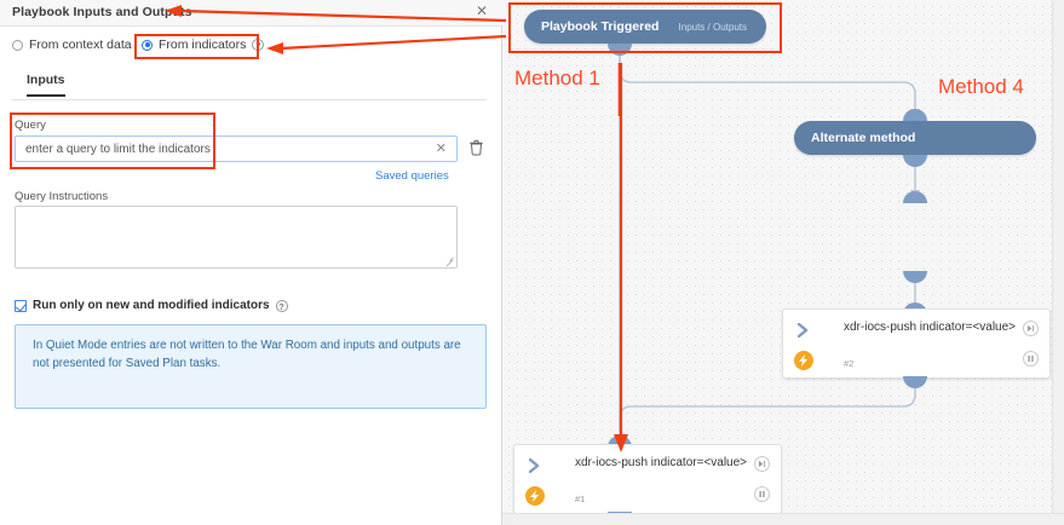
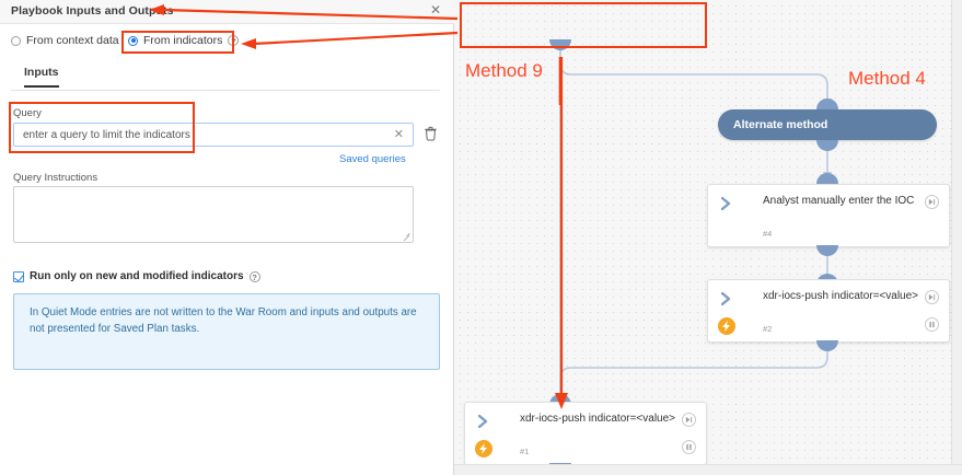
  Playbook Inputs and Out
  ✕
  From context data
  From indicators
  ?
  Inputs
  Query
  enter a query to limit the indicators
  ✕
  Saved queries
  Query Instructions
  Run only on new and modified indicators
  ?
  In Quiet Mode entries are not written to the War Room and inputs and outputs are not presented for Saved Plan tasks.
- Playbook Triggered
- Inputs / Outputs
  Alternate method
+ Analyst manually enter the IOC
+ #4
  xdr-iocs-push indicator=<value>
  #2
  xdr-iocs-push indicator=<value>
  #1
- Method 1
+ Method 9
  Method 4
